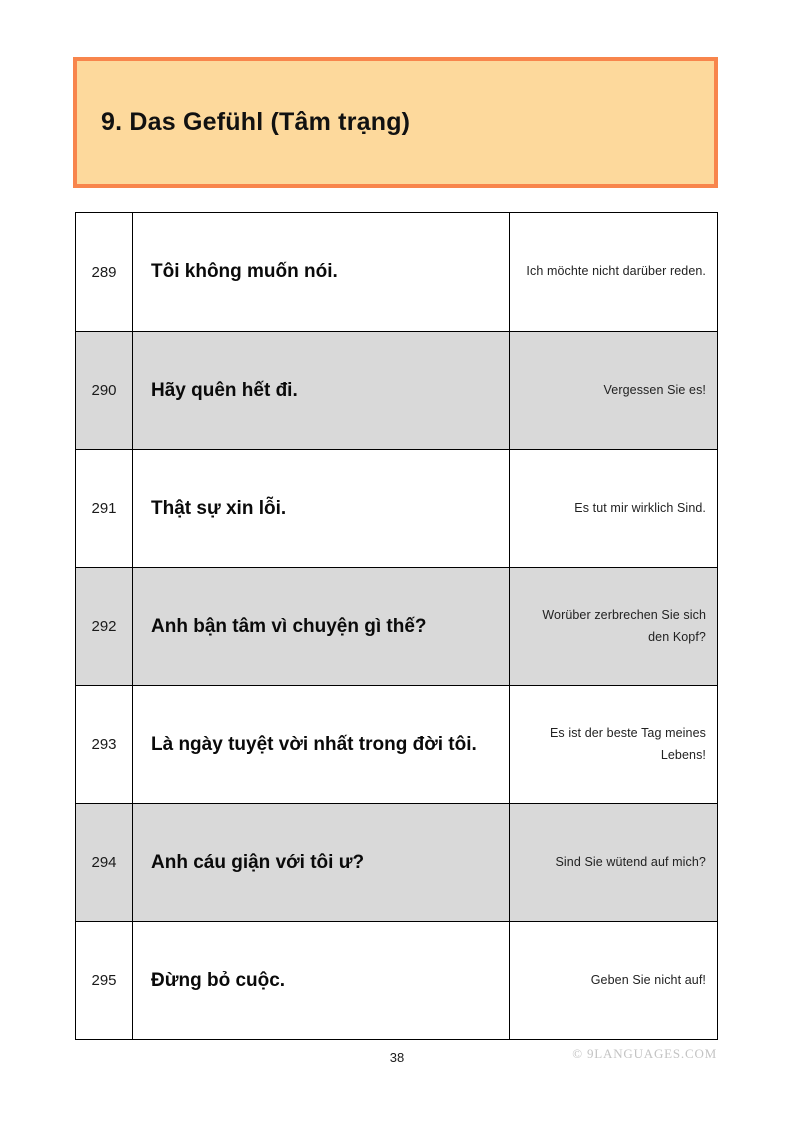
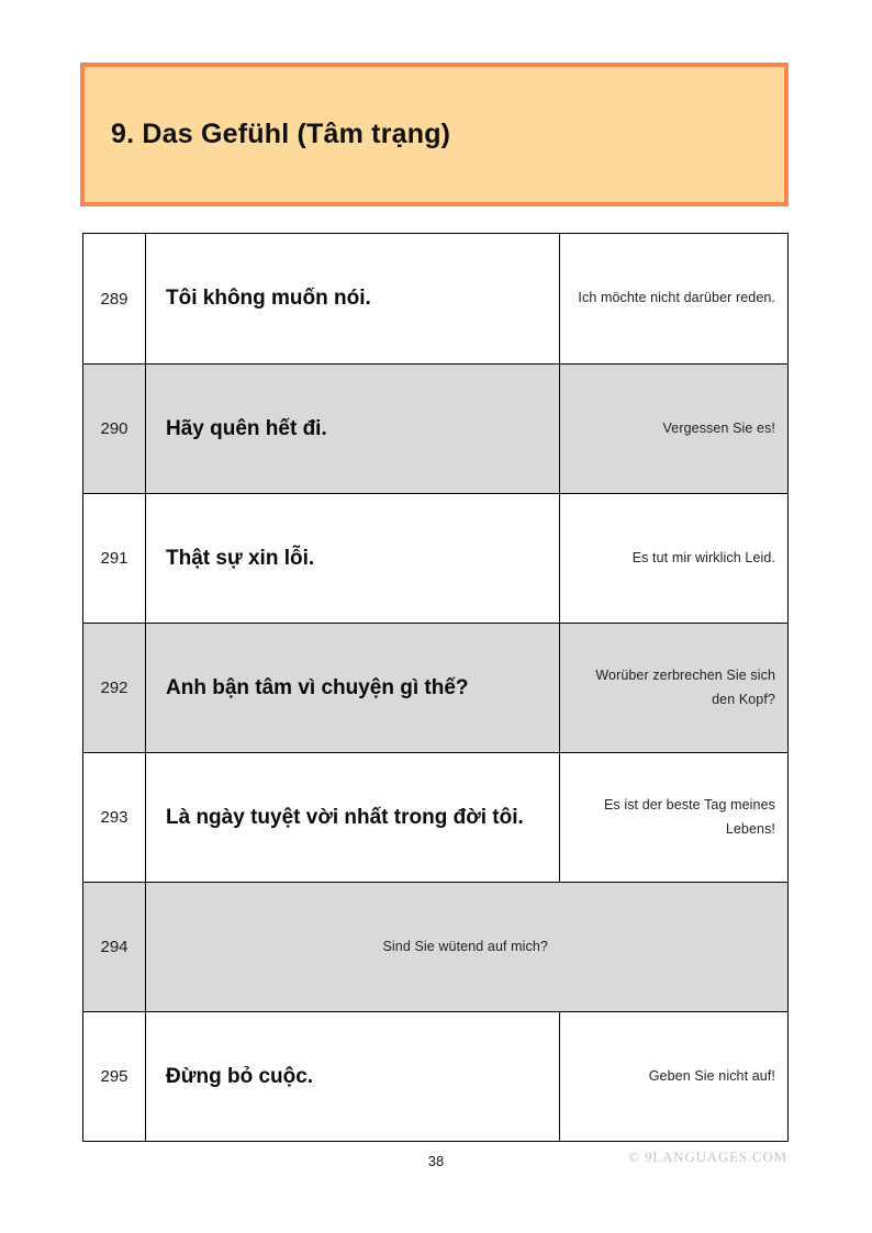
  9. Das Gefühl (Tâm trạng)
  289
  Tôi không muốn nói.
  Ich möchte nicht darüber reden.
  290
  Hãy quên hết đi.
  Vergessen Sie es!
  291
  Thật sự xin lỗi.
- Es tut mir wirklich Sind.
+ Es tut mir wirklich Leid.
  292
  Anh bận tâm vì chuyện gì thế?
  Worüber zerbrechen Sie sich den Kopf?
  293
  Là ngày tuyệt vời nhất trong đời tôi.
  Es ist der beste Tag meines Lebens!
  294
- Anh cáu giận với tôi ư?
  Sind Sie wütend auf mich?
  295
  Đừng bỏ cuộc.
  Geben Sie nicht auf!
  38
  © 9LANGUAGES.COM
